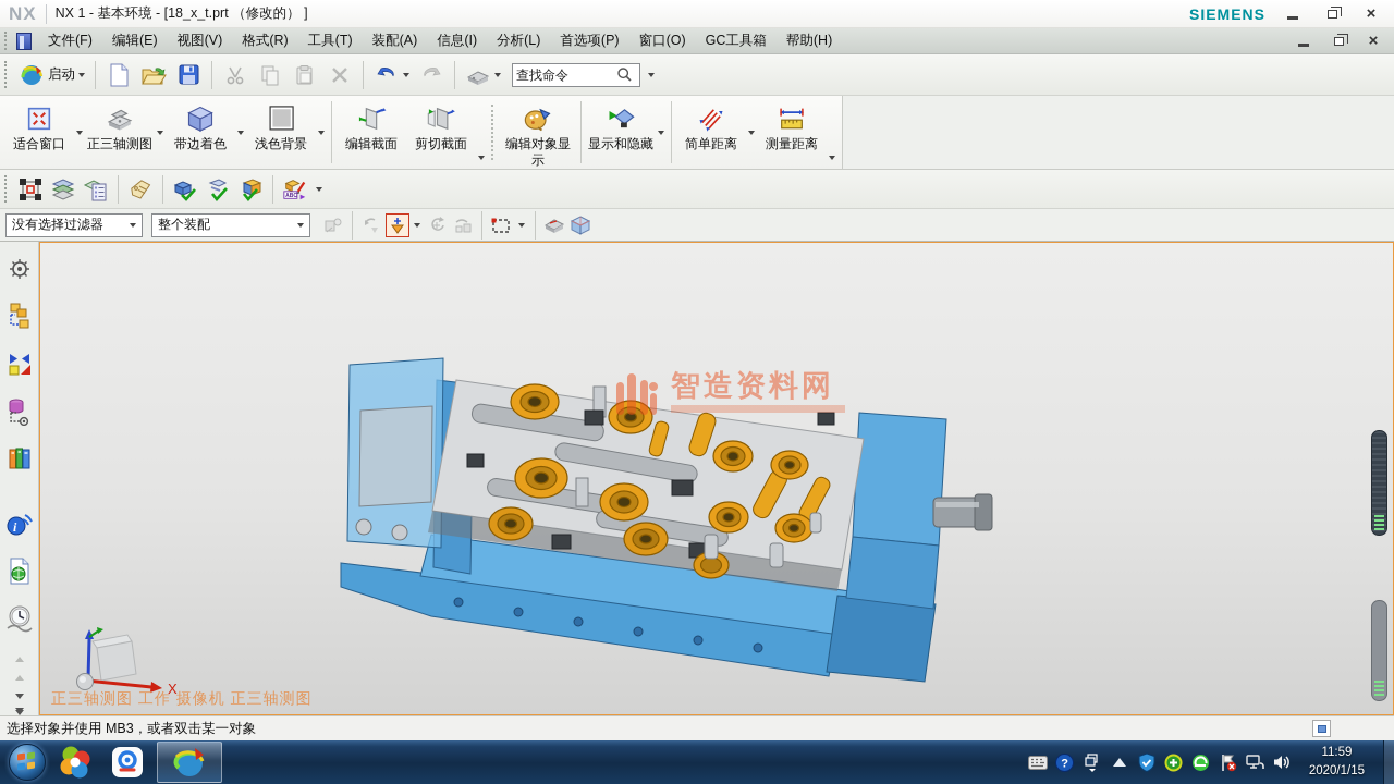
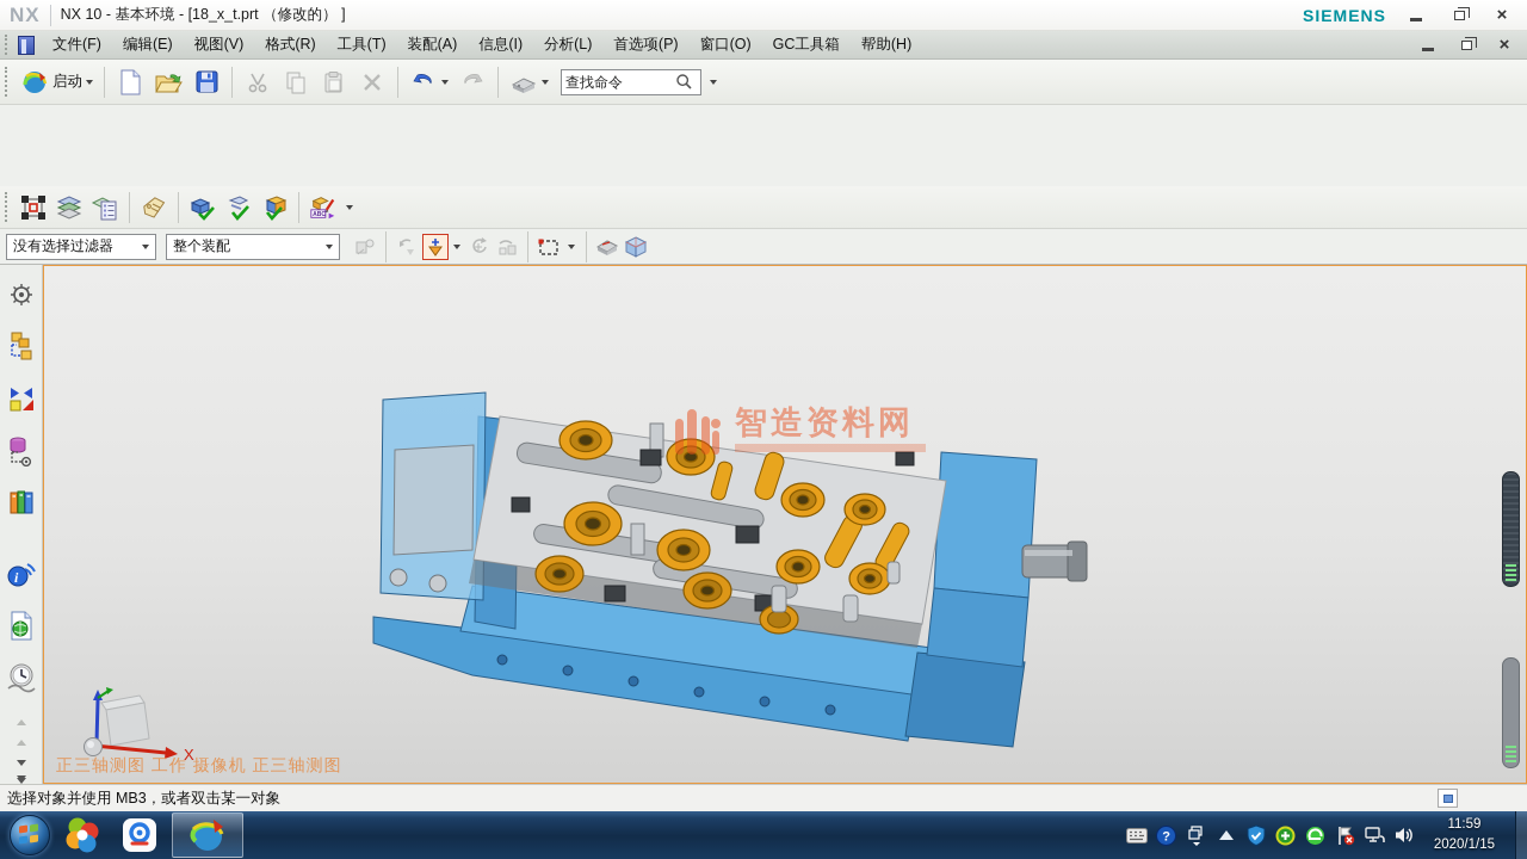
  NX
- NX 1 - 基本环境 - [18_x_t.prt （修改的） ]
+ NX 10 - 基本环境 - [18_x_t.prt （修改的） ]
  SIEMENS
  ×
  文件(F)
  编辑(E)
  视图(V)
  格式(R)
  工具(T)
  装配(A)
  信息(I)
  分析(L)
  首选项(P)
  窗口(O)
  GC工具箱
  帮助(H)
  ×
  启动
  查找命令
- 适合窗口
- 正三轴测图
- 带边着色
- 浅色背景
- 编辑截面
- 剪切截面
- 编辑对象显示
- 显示和隐藏
- 简单距离
- 测量距离
  没有选择过滤器
  整个装配
  i
  智造资料网
  X
  正三轴测图 工作 摄像机 正三轴测图
  选择对象并使用 MB3，或者双击某一对象
  ?
  11:59
  2020/1/15
